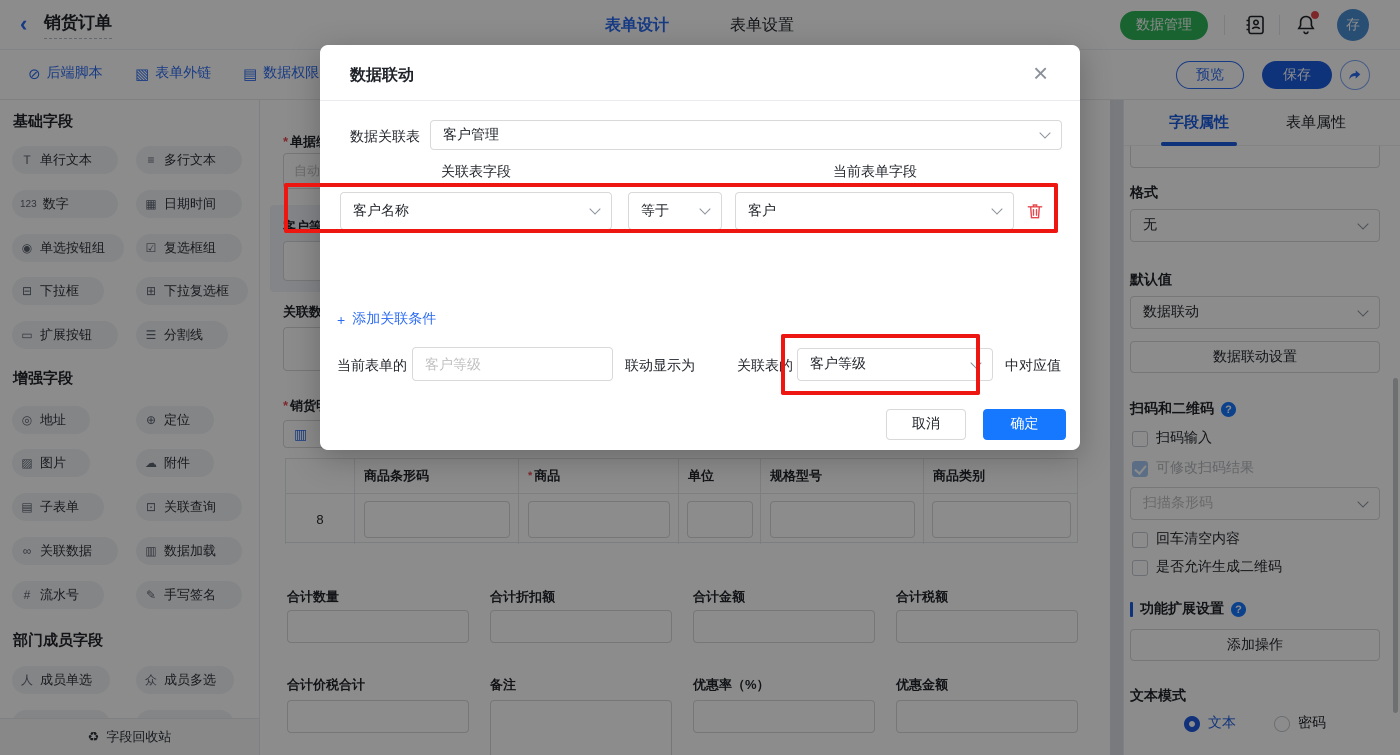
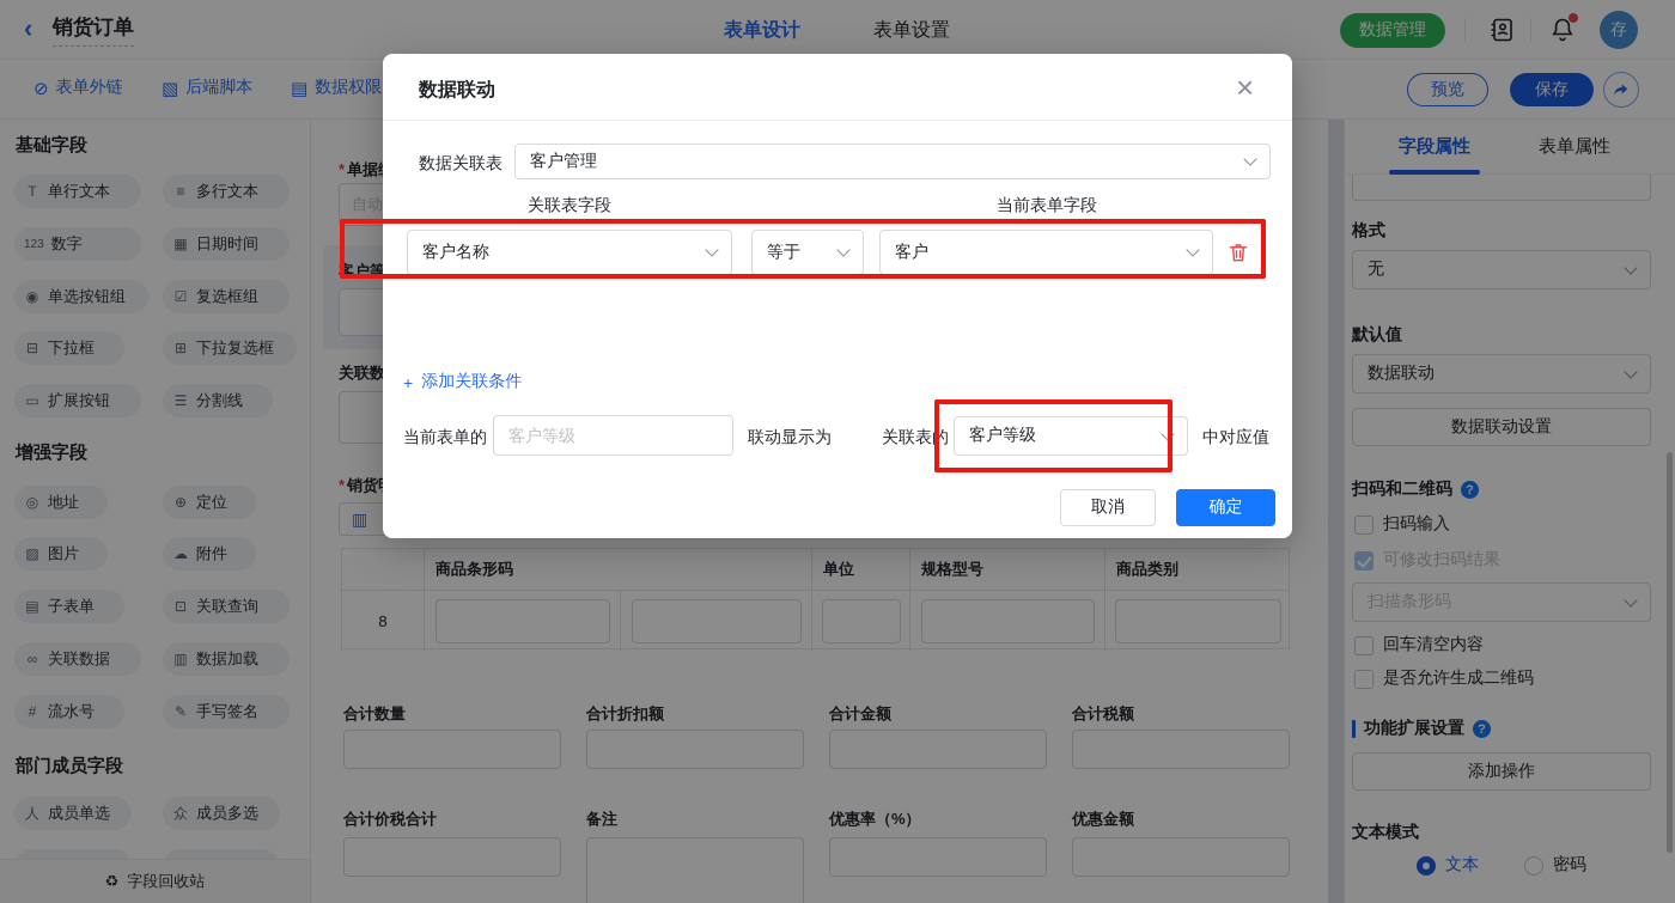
  ‹
  销货订单
  表单设计
  表单设置
  数据管理
  存
  ⊘
- 后端脚本
+ 表单外链
  ▧
- 表单外链
+ 后端脚本
  ▤
  数据权限
  预览
  保存
  基础字段
  T
  单行文本
  ≡
  多行文本
  123
  数字
  ▦
  日期时间
  ◉
  单选按钮组
  ☑
  复选框组
  ⊟
  下拉框
  ⊞
  下拉复选框
  ▭
  扩展按钮
  ☰
  分割线
  增强字段
  ◎
  地址
  ⊕
  定位
  ▨
  图片
  ☁
  附件
  ▤
  子表单
  ⊡
  关联查询
  ∞
  关联数据
  ▥
  数据加载
  #
  流水号
  ✎
  手写签名
  部门成员字段
  人
  成员单选
  众
  成员多选
  ♻
  字段回收站
  客户等
  关联数
  ▥
  商品条形码
- *
- 商品
  单位
  规格型号
  商品类别
  8
  合计数量
  合计折扣额
  合计金额
  合计税额
  合计价税合计
  备注
  优惠率（%）
  优惠金额
  字段属性
  表单属性
  格式
  无
  默认值
  数据联动
  数据联动设置
  扫码和二维码
  ?
  扫码输入
  可修改扫码结果
  扫描条形码
  回车清空内容
  是否允许生成二维码
  功能扩展设置
  ?
  添加操作
  文本模式
  文本
  密码
  数据联动
  ×
  数据关联表
  客户管理
  关联表字段
  当前表单字段
  客户名称
  等于
  客户
  +
  添加关联条件
  当前表单的
  客户等级
  联动显示为
  关联表的
  客户等级
  中对应值
  取消
  确定
